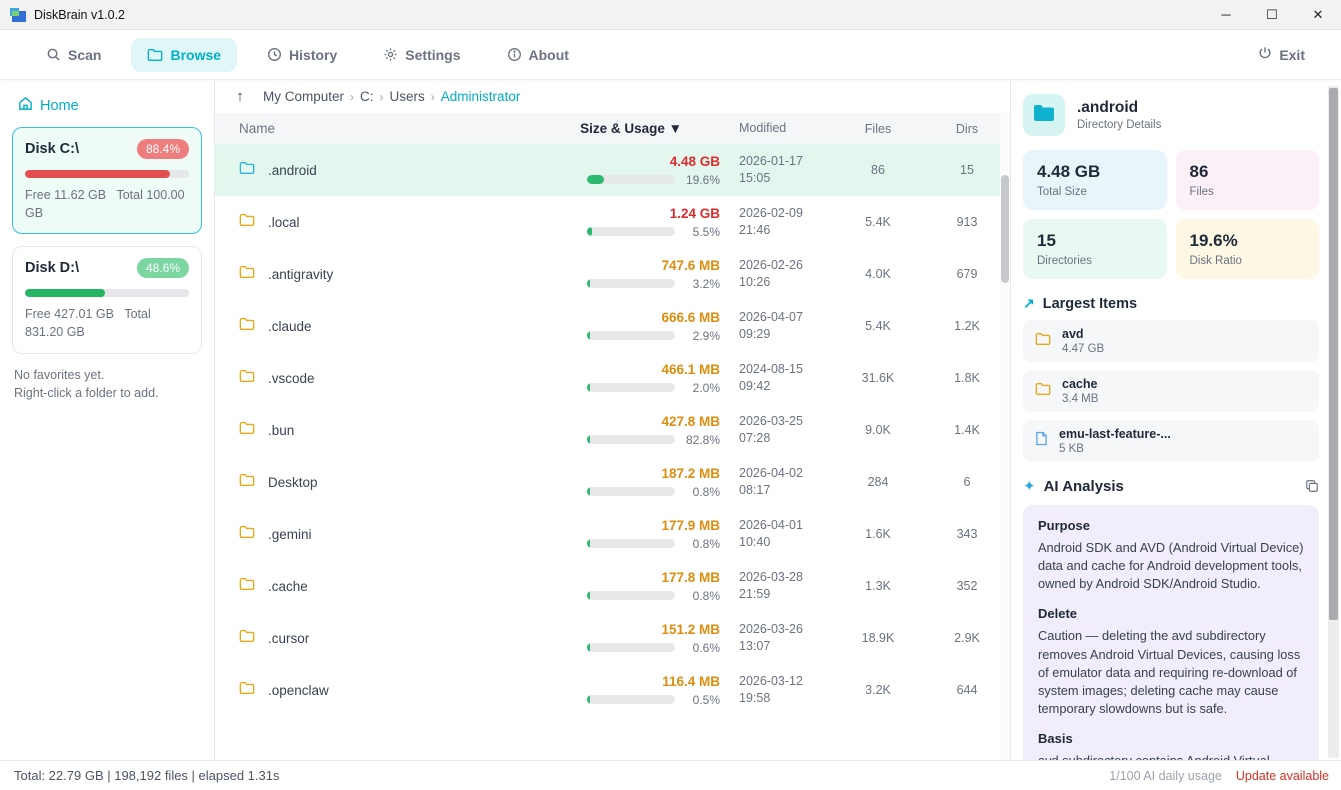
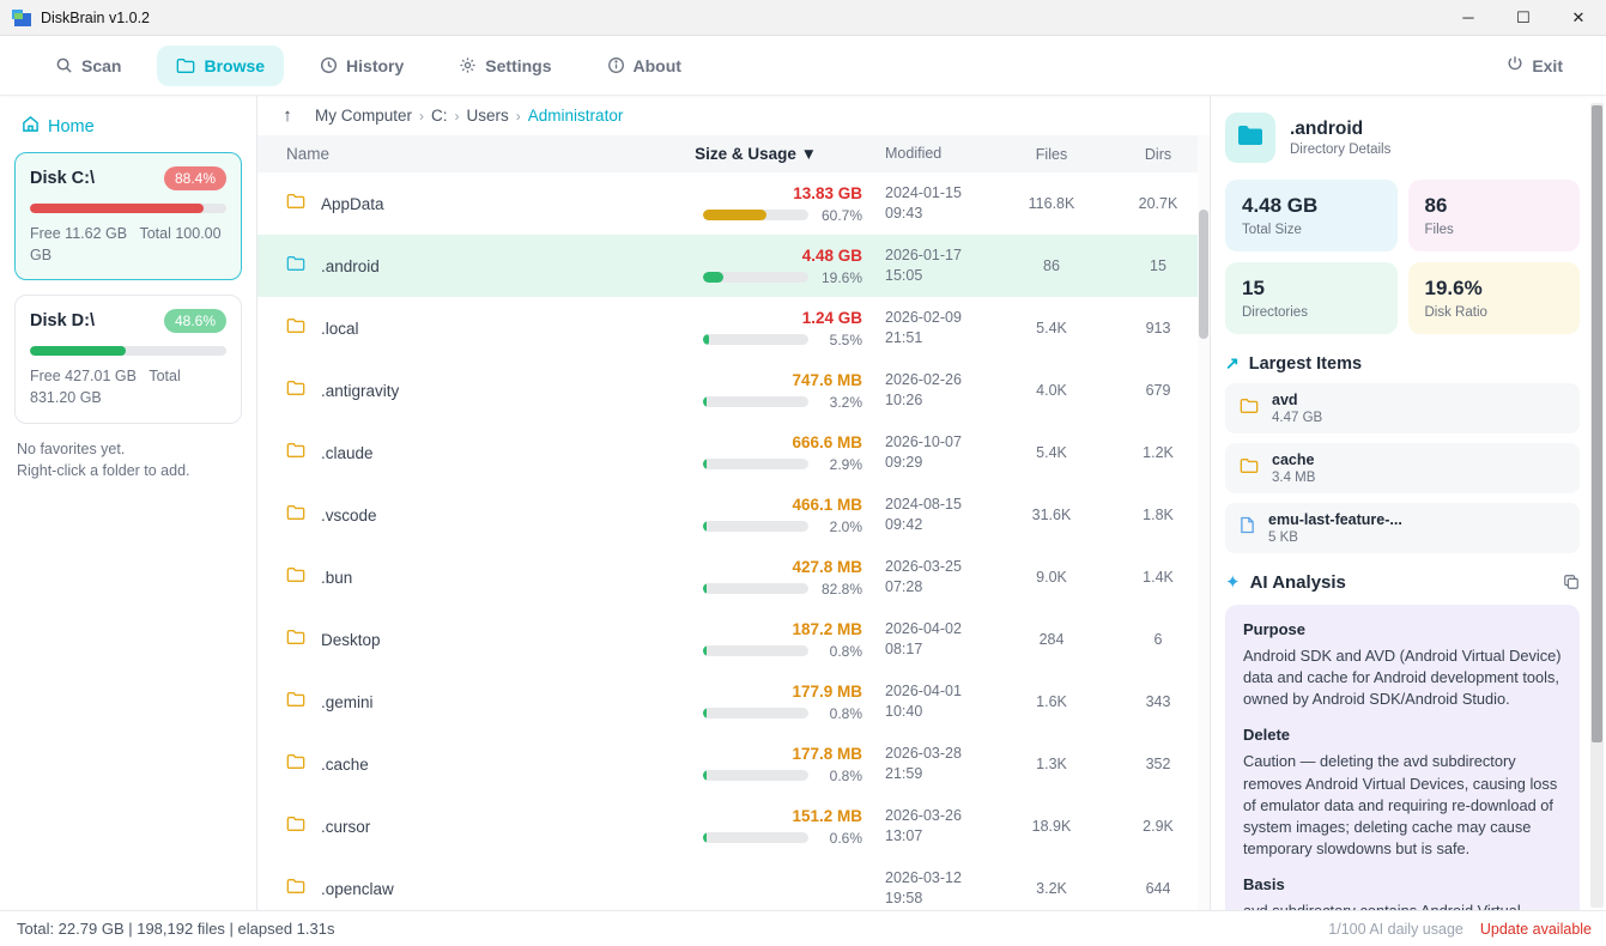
  DiskBrain v1.0.2
  ─
  ☐
  ✕
  Scan
  Browse
  History
  Settings
  About
  Exit
  Home
  Disk C:\
  88.4%
  Free 11.62 GB Total 100.00 GB
  Disk D:\
  48.6%
  Free 427.01 GB Total 831.20 GB
  No favorites yet.
  Right-click a folder to add.
  ↑
  My Computer
  ›
  C:
  ›
  Users
  ›
  Administrator
  Name
  Size & Usage ▼
  Modified
  Files
  Dirs
+ AppData
+ 13.83 GB
+ 60.7%
+ 2024-01-15
+ 09:43
+ 116.8K
+ 20.7K
  .android
  4.48 GB
  19.6%
  2026-01-17
  15:05
  86
  15
  .local
  1.24 GB
  5.5%
  2026-02-09
- 21:46
+ 21:51
  5.4K
  913
  .antigravity
  747.6 MB
  3.2%
  2026-02-26
  10:26
  4.0K
  679
  .claude
  666.6 MB
  2.9%
- 2026-04-07
+ 2026-10-07
  09:29
  5.4K
  1.2K
  .vscode
  466.1 MB
  2.0%
  2024-08-15
  09:42
  31.6K
  1.8K
  .bun
  427.8 MB
  82.8%
  2026-03-25
  07:28
  9.0K
  1.4K
  Desktop
  187.2 MB
  0.8%
  2026-04-02
  08:17
  284
  6
  .gemini
  177.9 MB
  0.8%
  2026-04-01
  10:40
  1.6K
  343
  .cache
  177.8 MB
  0.8%
  2026-03-28
  21:59
  1.3K
  352
  .cursor
  151.2 MB
  0.6%
  2026-03-26
  13:07
  18.9K
  2.9K
  .openclaw
- 116.4 MB
- 0.5%
  2026-03-12
  19:58
  3.2K
  644
  .android
  Directory Details
  4.48 GB
  Total Size
  86
  Files
  15
  Directories
  19.6%
  Disk Ratio
  ↗
  Largest Items
  avd
  4.47 GB
  cache
  3.4 MB
  emu-last-feature-...
  5 KB
  ✦
  AI Analysis
  Purpose
  Android SDK and AVD (Android Virtual Device) data and cache for Android development tools, owned by Android SDK/Android Studio.
  Delete
  Caution — deleting the avd subdirectory removes Android Virtual Devices, causing loss of emulator data and requiring re-download of system images; deleting cache may cause temporary slowdowns but is safe.
  Basis
  Total: 22.79 GB | 198,192 files | elapsed 1.31s
  1/100 AI daily usage
  Update available
